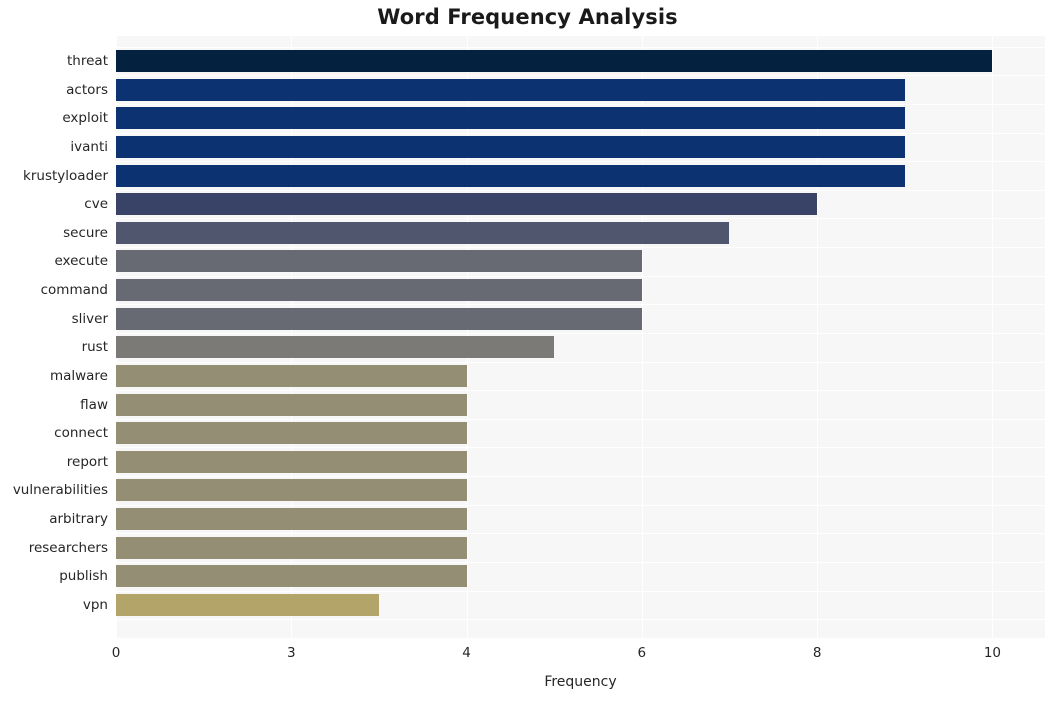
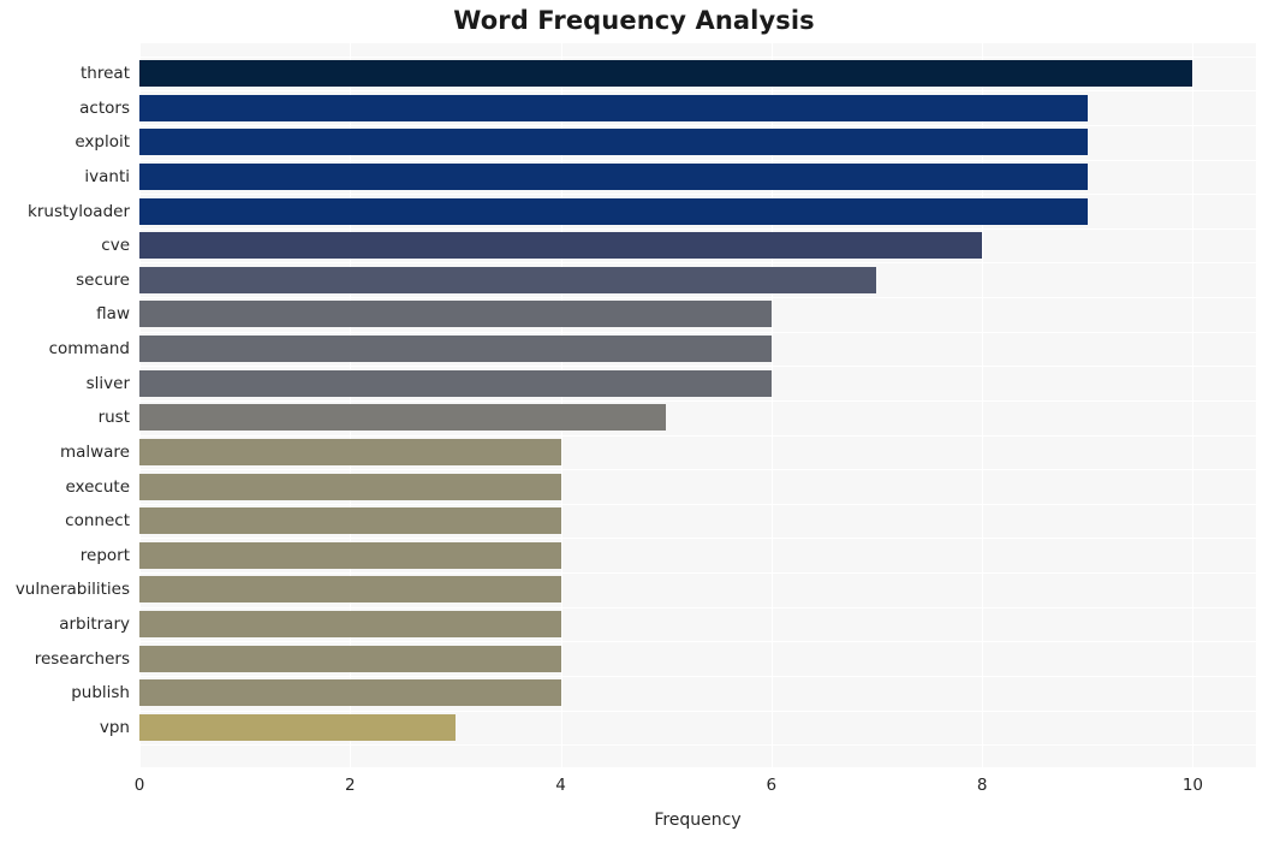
  Word Frequency Analysis
  threat
  actors
  exploit
  ivanti
  krustyloader
  cve
  secure
- execute
+ flaw
  command
  sliver
  rust
  malware
- flaw
+ execute
  connect
  report
  vulnerabilities
  arbitrary
  researchers
  publish
  vpn
  0
- 3
+ 2
  4
  6
  8
  10
  Frequency
